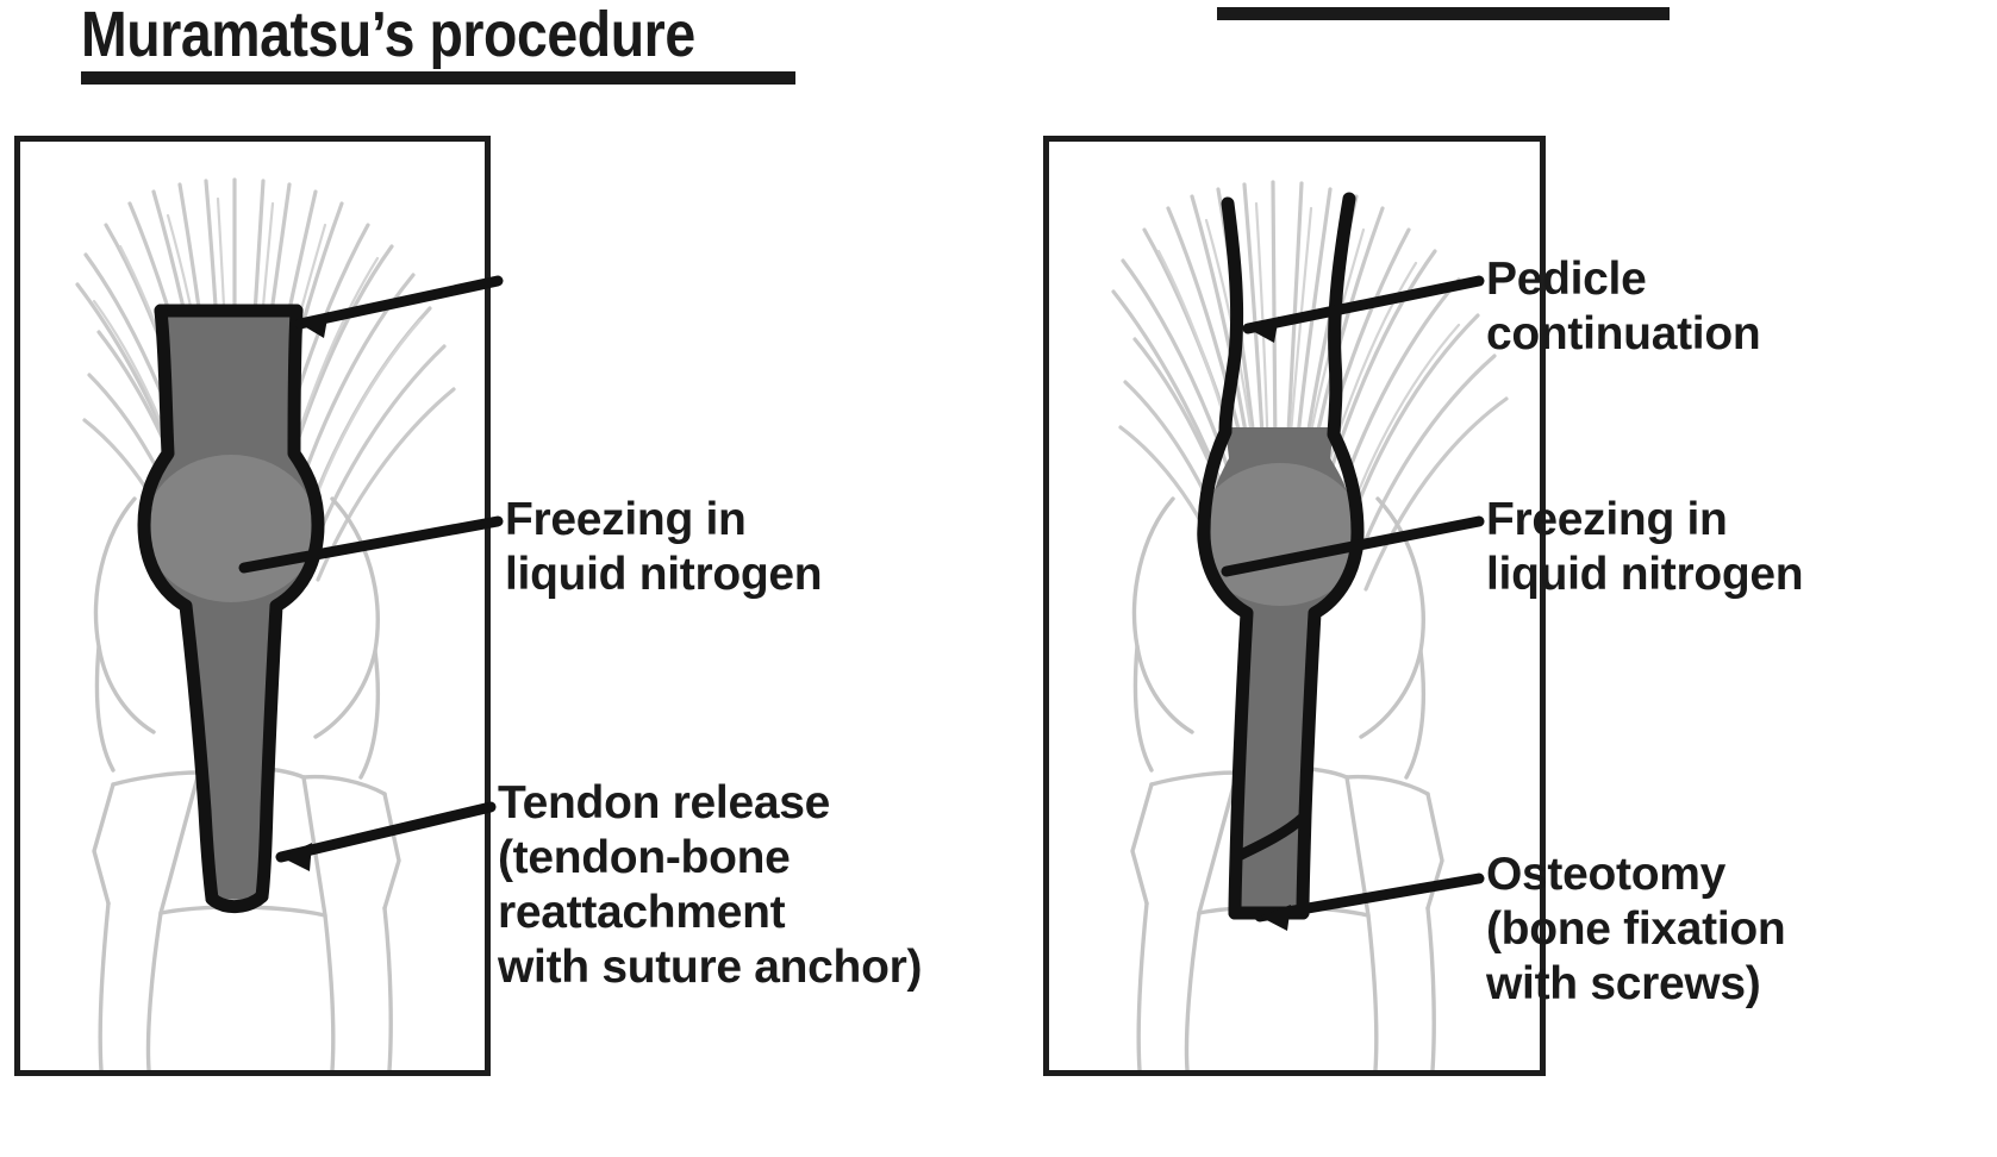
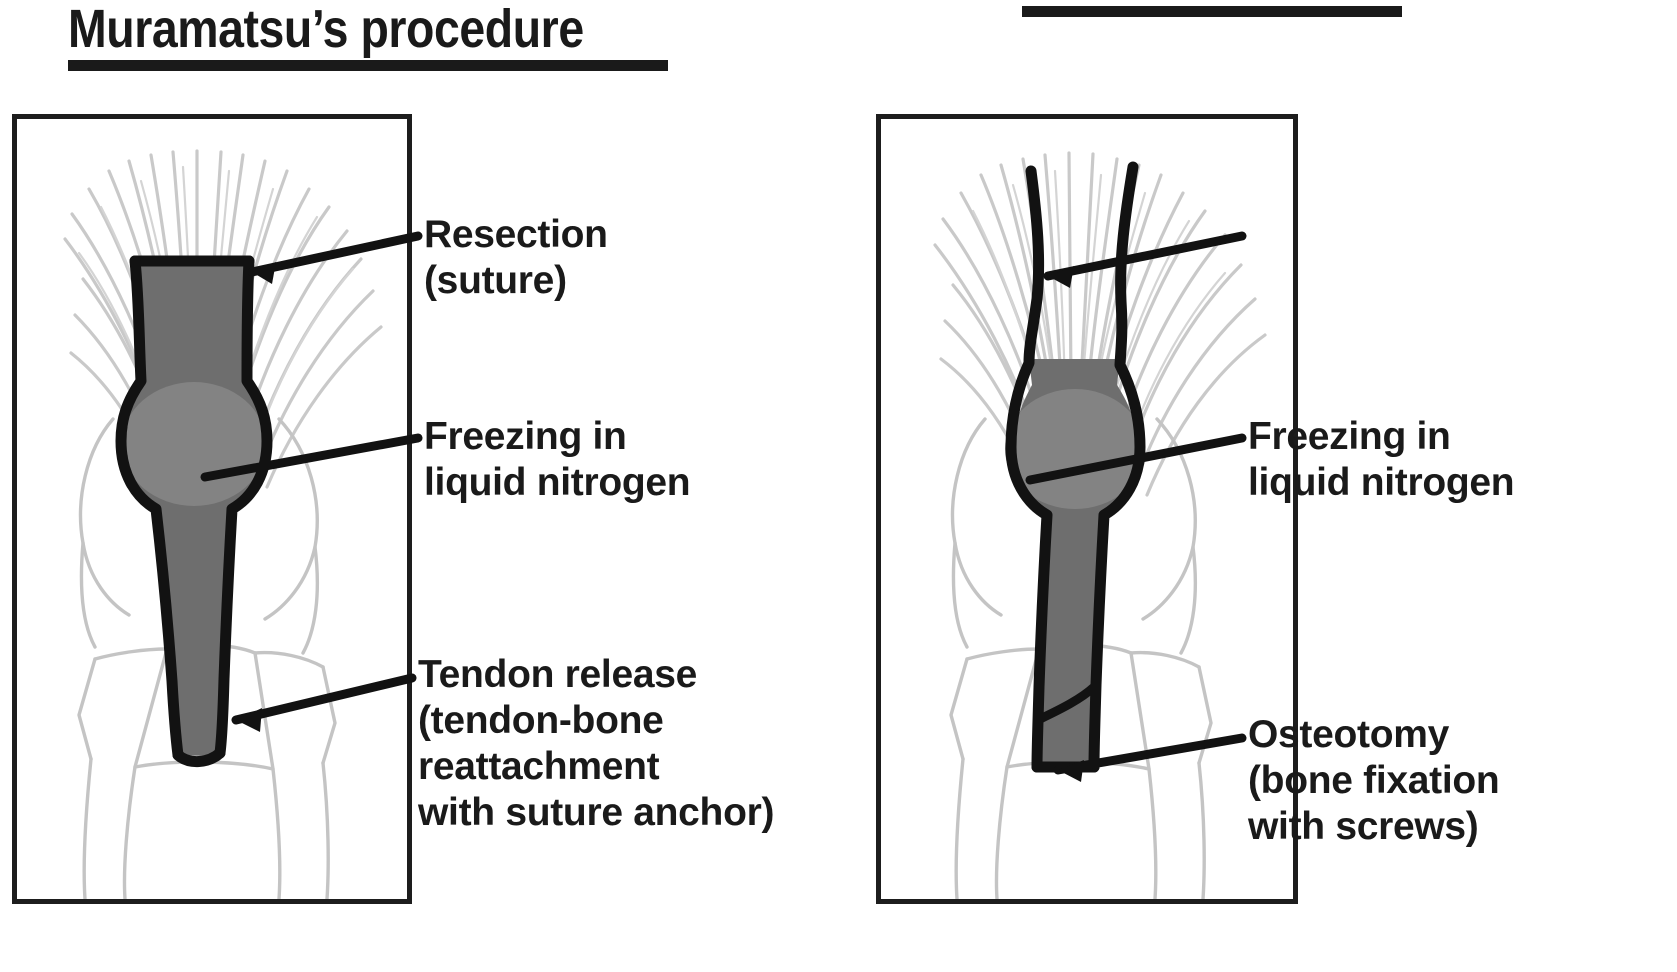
  Muramatsu’s procedure
+ Resection
+ (suture)
  Freezing in
  liquid nitrogen
  Tendon release
  (tendon-bone
  reattachment
  with suture anchor)
- Pedicle
- continuation
  Freezing in
  liquid nitrogen
  Osteotomy
  (bone fixation
  with screws)
